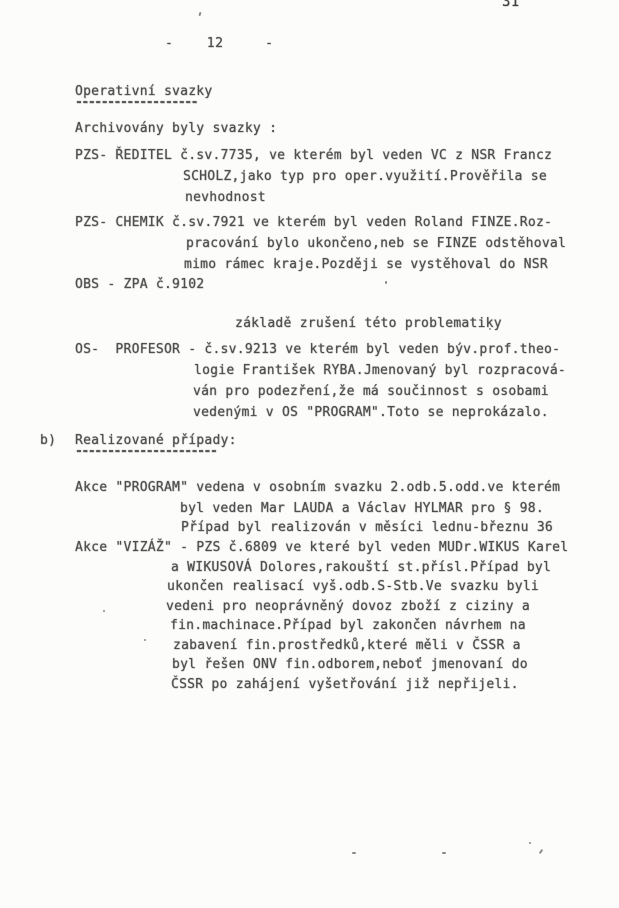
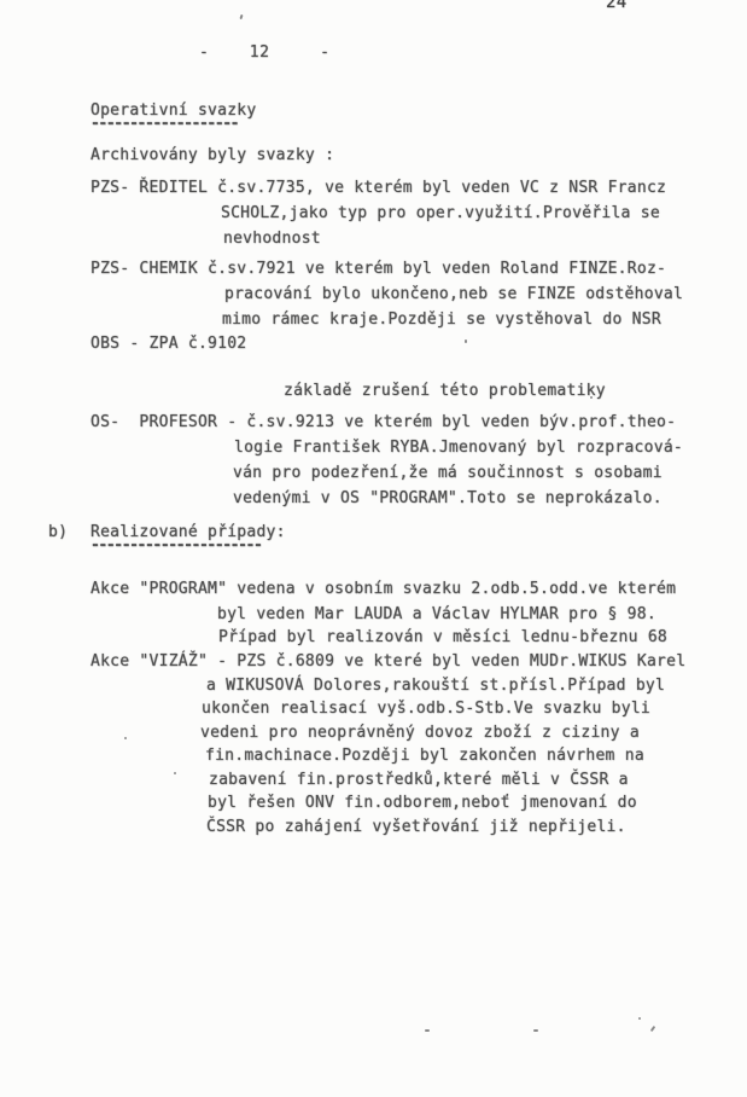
- 31
+ 24
  - 12 -
  Operativní svazky
  -------------------
  Archivovány byly svazky :
  PZS- ŘEDITEL č.sv.7735, ve kterém byl veden VC z NSR Francz
  SCHOLZ,jako typ pro oper.využití.Prověřila se
  nevhodnost
  PZS- CHEMIK č.sv.7921 ve kterém byl veden Roland FINZE.Roz-
  pracování bylo ukončeno,neb se FINZE odstěhoval
  mimo rámec kraje.Později se vystěhoval do NSR
  OBS - ZPA č.9102
  základě zrušení této problematiky
  OS- PROFESOR - č.sv.9213 ve kterém byl veden býv.prof.theo-
  logie František RYBA.Jmenovaný byl rozpracová-
  ván pro podezření,že má součinnost s osobami
  vedenými v OS "PROGRAM".Toto se neprokázalo.
  b)
  Realizované případy:
  ----------------------
  Akce "PROGRAM" vedena v osobním svazku 2.odb.5.odd.ve kterém
  byl veden Mar LAUDA a Václav HYLMAR pro § 98.
- Případ byl realizován v měsíci lednu-březnu 36
+ Případ byl realizován v měsíci lednu-březnu 68
  Akce "VIZÁŽ" - PZS č.6809 ve které byl veden MUDr.WIKUS Karel
  a WIKUSOVÁ Dolores,rakouští st.přísl.Případ byl
  ukončen realisací vyš.odb.S-Stb.Ve svazku byli
  vedeni pro neoprávněný dovoz zboží z ciziny a
- fin.machinace.Případ byl zakončen návrhem na
+ fin.machinace.Později byl zakončen návrhem na
  zabavení fin.prostředků,které měli v ČSSR a
  byl řešen ONV fin.odborem,neboť jmenovaní do
  ČSSR po zahájení vyšetřování již nepřijeli.
